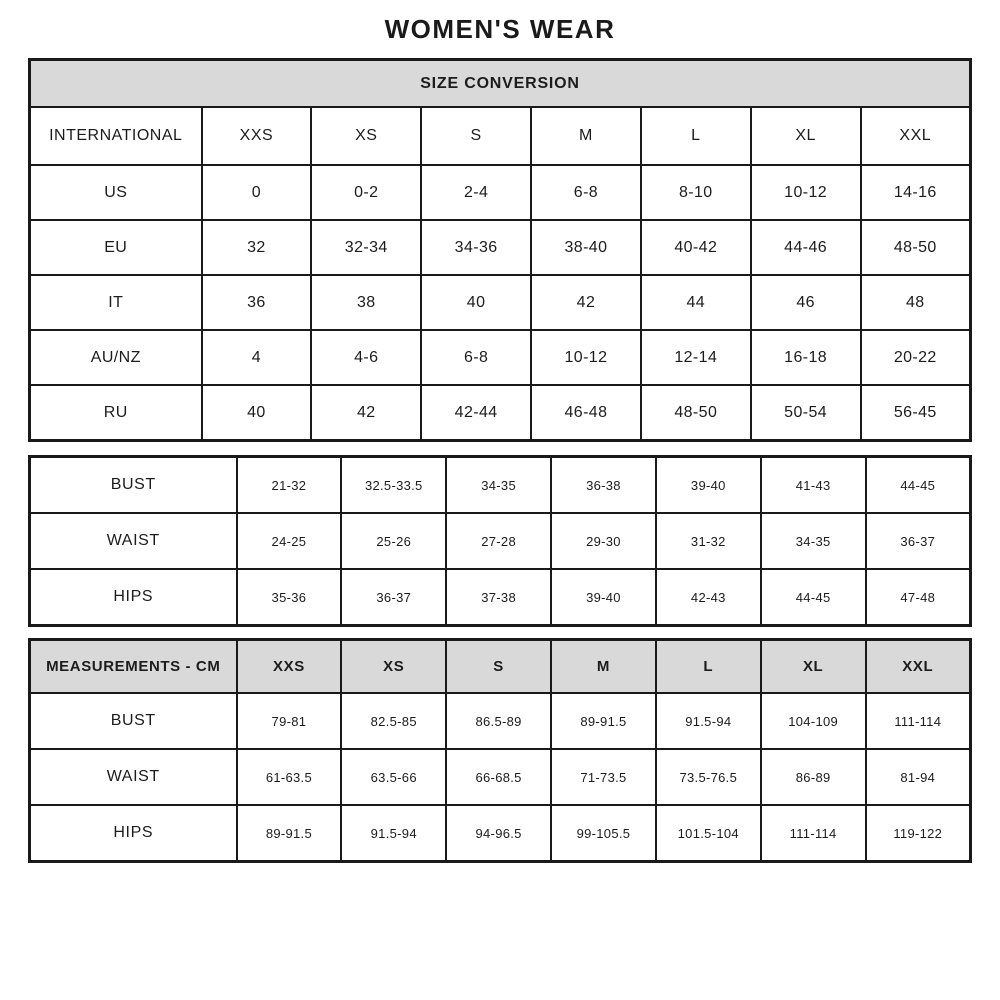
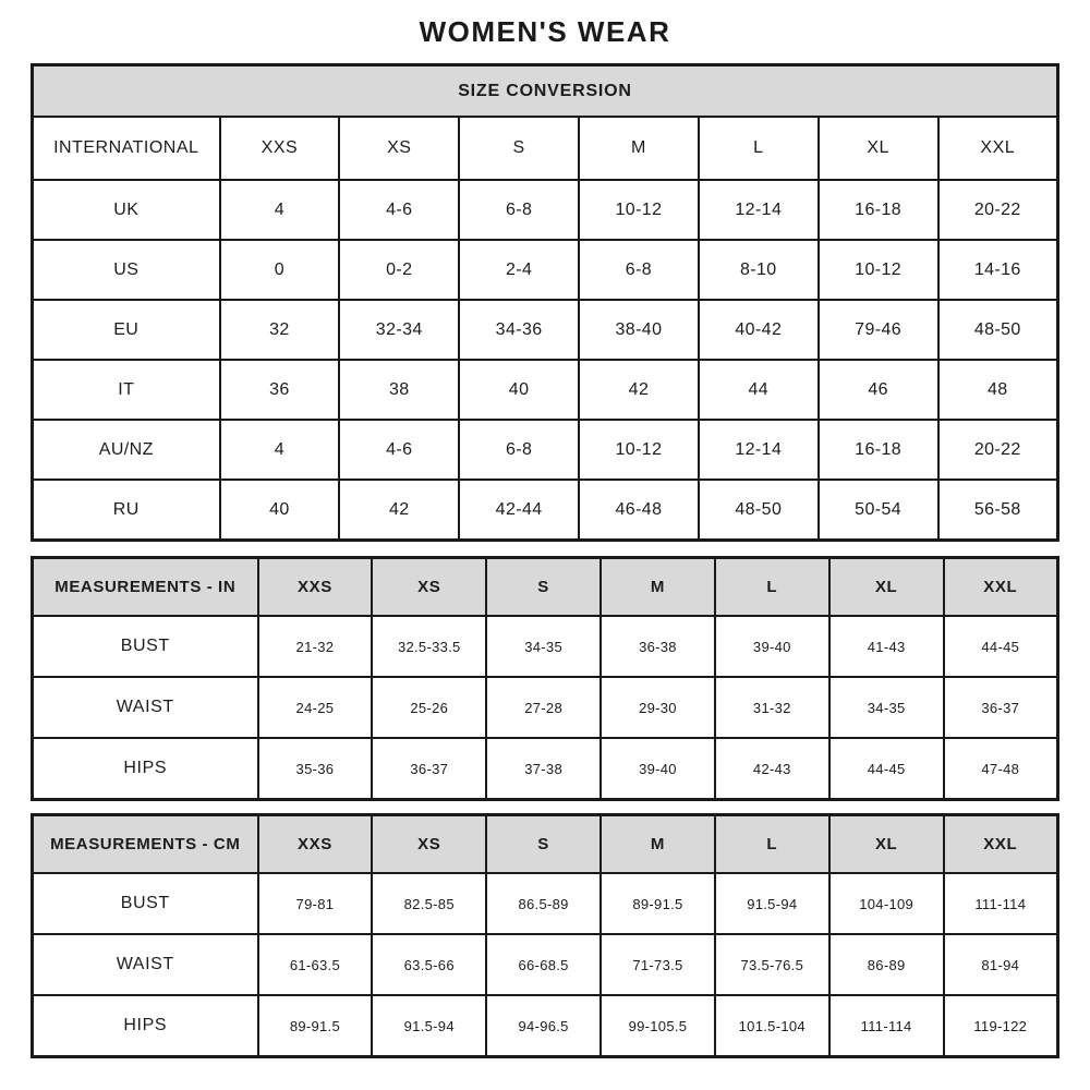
  WOMEN'S WEAR
  SIZE CONVERSION
  INTERNATIONAL	XXS	XS	S	M	L	XL	XXL
+ UK	4	4-6	6-8	10-12	12-14	16-18	20-22
  US	0	0-2	2-4	6-8	8-10	10-12	14-16
- EU	32	32-34	34-36	38-40	40-42	44-46	48-50
+ EU	32	32-34	34-36	38-40	40-42	79-46	48-50
  IT	36	38	40	42	44	46	48
  AU/NZ	4	4-6	6-8	10-12	12-14	16-18	20-22
- RU	40	42	42-44	46-48	48-50	50-54	56-45
+ RU	40	42	42-44	46-48	48-50	50-54	56-58
+ MEASUREMENTS - IN	XXS	XS	S	M	L	XL	XXL
  BUST	21-32	32.5-33.5	34-35	36-38	39-40	41-43	44-45
  WAIST	24-25	25-26	27-28	29-30	31-32	34-35	36-37
  HIPS	35-36	36-37	37-38	39-40	42-43	44-45	47-48
  MEASUREMENTS - CM	XXS	XS	S	M	L	XL	XXL
  BUST	79-81	82.5-85	86.5-89	89-91.5	91.5-94	104-109	111-114
  WAIST	61-63.5	63.5-66	66-68.5	71-73.5	73.5-76.5	86-89	81-94
  HIPS	89-91.5	91.5-94	94-96.5	99-105.5	101.5-104	111-114	119-122
